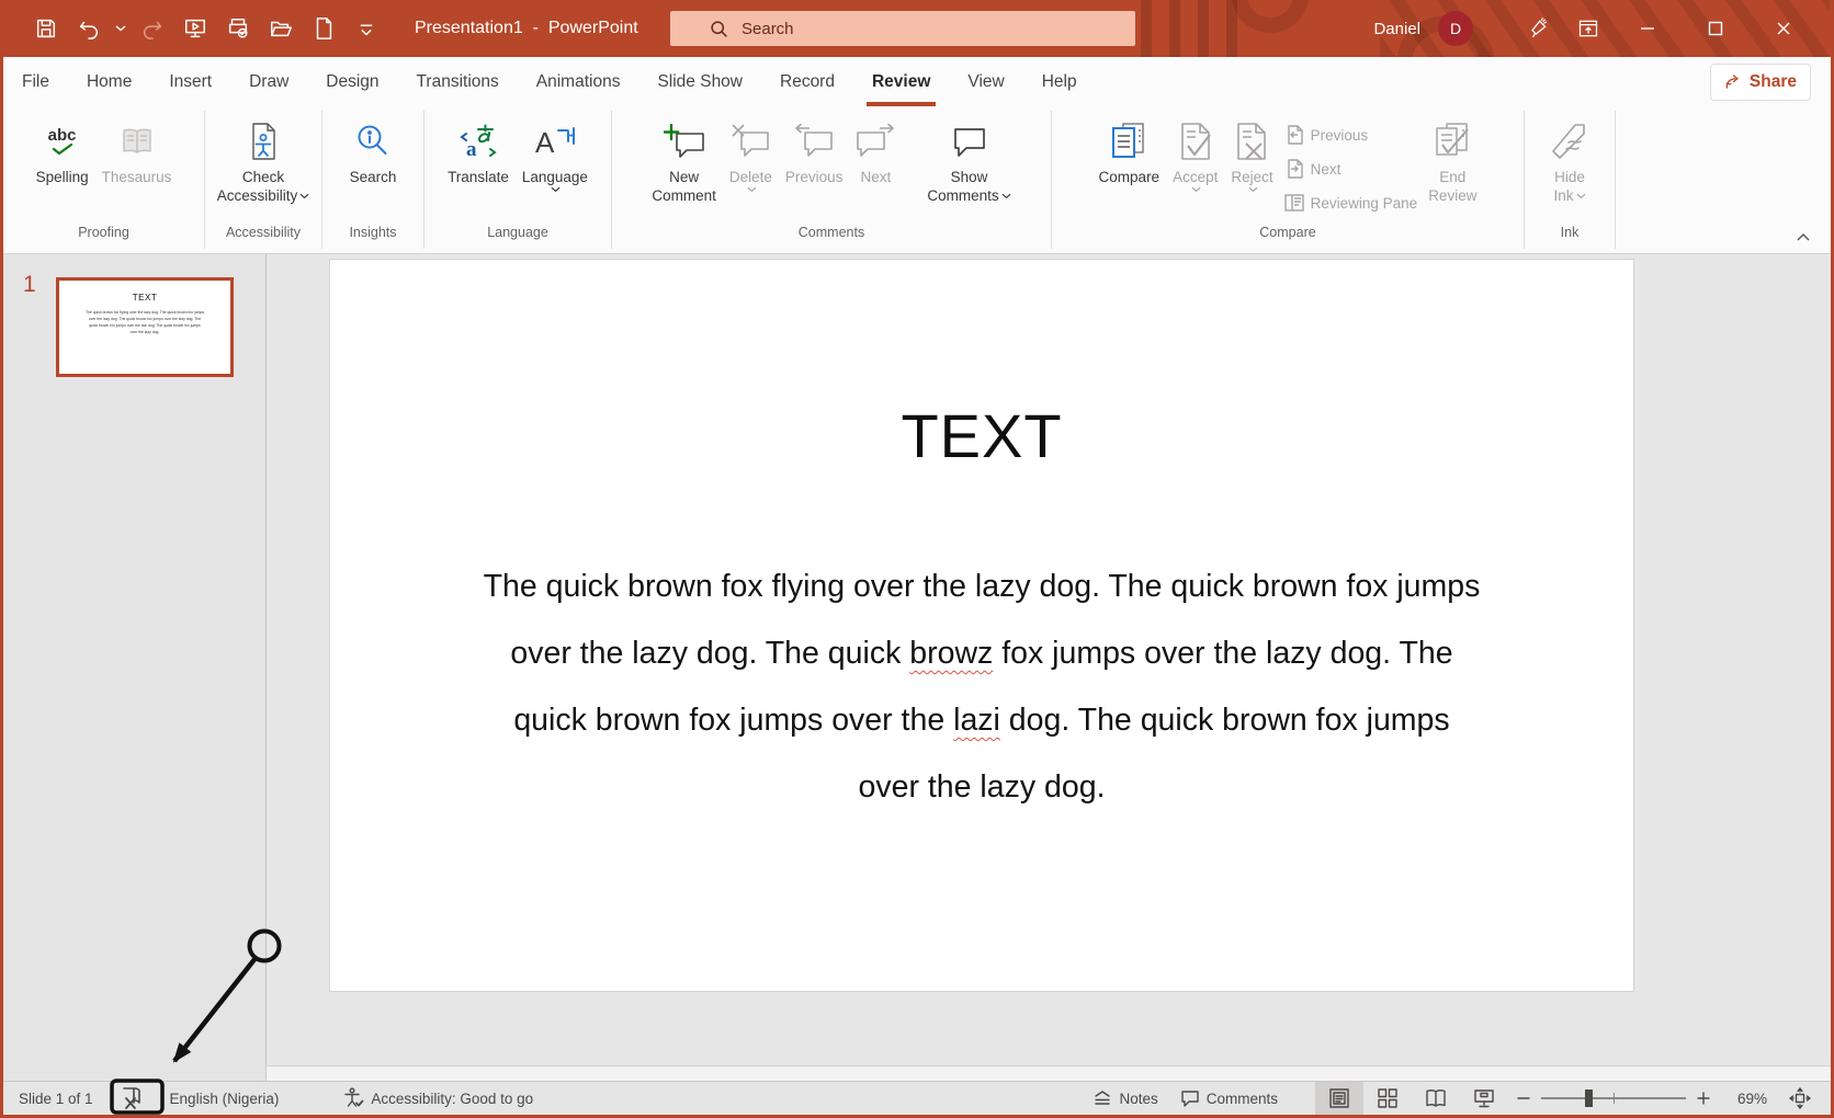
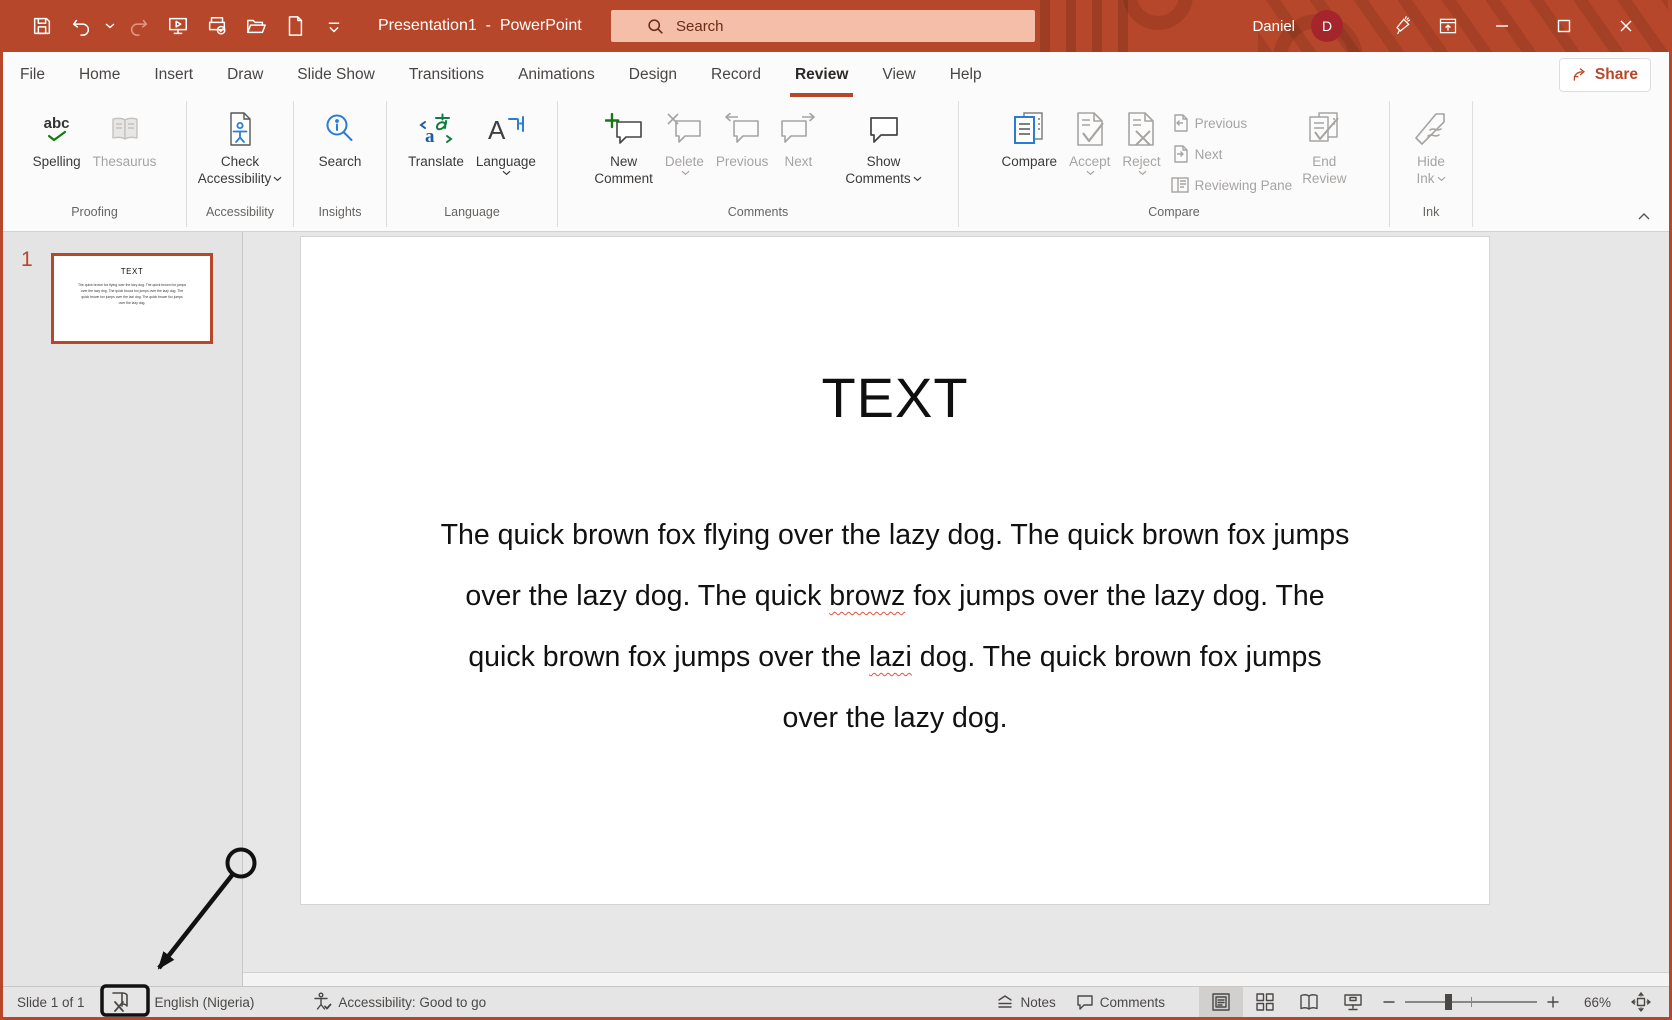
  Presentation1 - PowerPoint
  Search
  Daniel
  D
  File
  Home
  Insert
  Draw
- Design
+ Slide Show
  Transitions
  Animations
- Slide Show
+ Design
  Record
  Review
  View
  Help
  Share
  abc
  Spelling
  Thesaurus
  Proofing
  Check
  Accessibility
  Accessibility
  Search
  Insights
  a
  Translate
  A
  Language
  Language
  New
  Comment
  Delete
  Previous
  Next
  Show
  Comments
  Comments
  Compare
  Accept
  Reject
  Previous
  Next
  Reviewing Pane
  End
  Review
  Compare
  Hide
  Ink
  Ink
  1
  TEXT
  TEXT
  The quick brown fox flying over the lazy dog. The quick brown fox jumps
  over the lazy dog. The quick browz fox jumps over the lazy dog. The
  quick brown fox jumps over the lazi dog. The quick brown fox jumps
  over the lazy dog.
  Slide 1 of 1
  English (Nigeria)
  Accessibility: Good to go
  Notes
  Comments
- 69%
+ 66%
